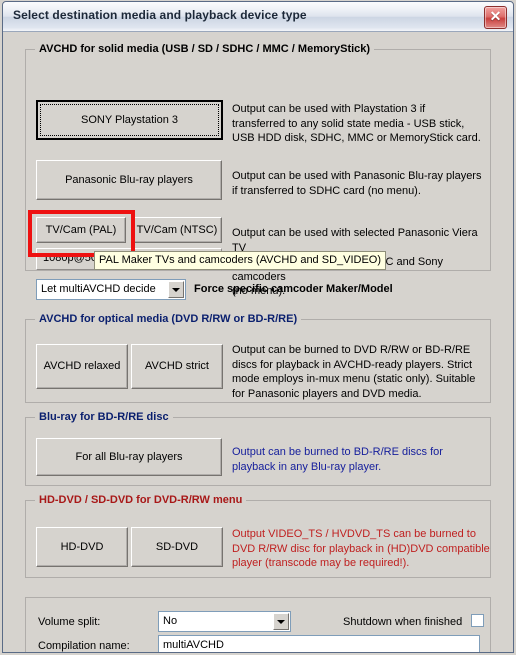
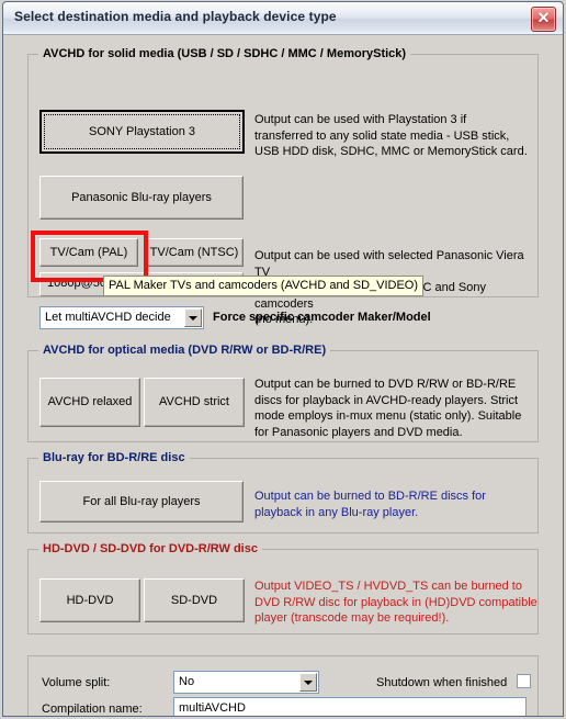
  Select destination media and playback device type
  ✕
  AVCHD for solid media (USB / SD / SDHC / MMC / MemoryStick)
  SONY Playstation 3
  Output can be used with Playstation 3 if
  transferred to any solid state media - USB stick,
  USB HDD disk, SDHC, MMC or MemoryStick card.
  Panasonic Blu-ray players
- Output can be used with Panasonic Blu-ray players
- if transferred to SDHC card (no menu).
  TV/Cam (PAL)
  TV/Cam (NTSC)
  Output can be used with selected Panasonic Viera TV
  (no menu).
  1080p@5
  Let multiAVCHD decide
  Force specific camcoder Maker/Model
  AVCHD for optical media (DVD R/RW or BD-R/RE)
  AVCHD relaxed
  AVCHD strict
  Output can be burned to DVD R/RW or BD-R/RE
  discs for playback in AVCHD-ready players. Strict
  mode employs in-mux menu (static only). Suitable
  for Panasonic players and DVD media.
  Blu-ray for BD-R/RE disc
  For all Blu-ray players
  Output can be burned to BD-R/RE discs for
  playback in any Blu-ray player.
- HD-DVD / SD-DVD for DVD-R/RW menu
+ HD-DVD / SD-DVD for DVD-R/RW disc
  HD-DVD
  SD-DVD
  Output VIDEO_TS / HVDVD_TS can be burned to
  DVD R/RW disc for playback in (HD)DVD compatible
  player (transcode may be required!).
  Volume split:
  No
  Shutdown when finished
  Compilation name:
  multiAVCHD
  PAL Maker TVs and camcoders (AVCHD and SD_VIDEO)
